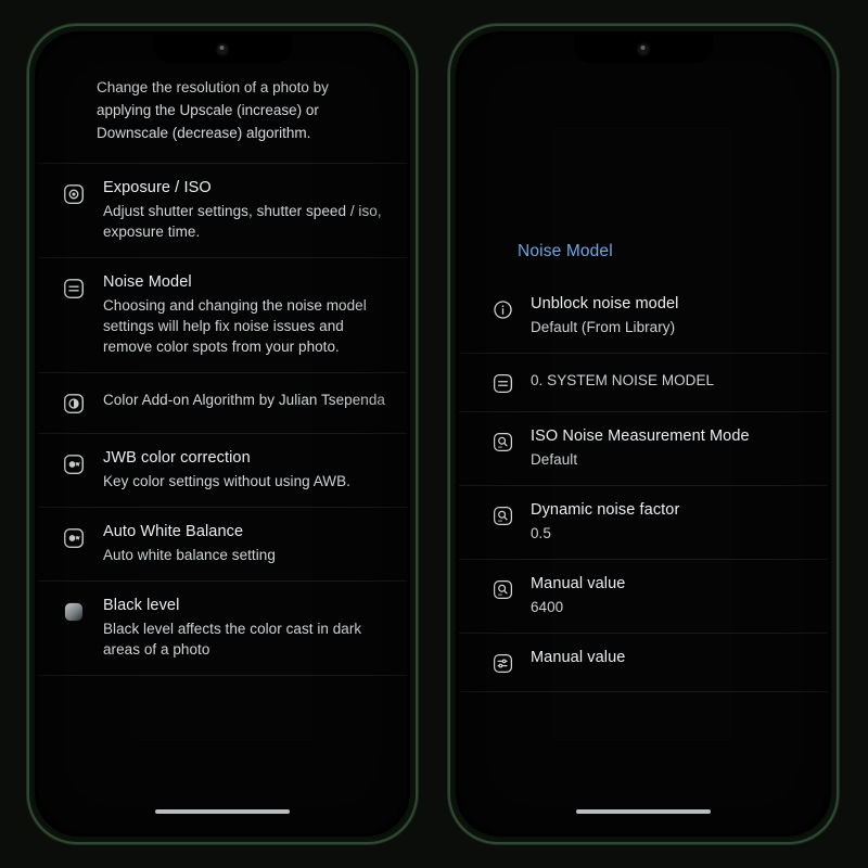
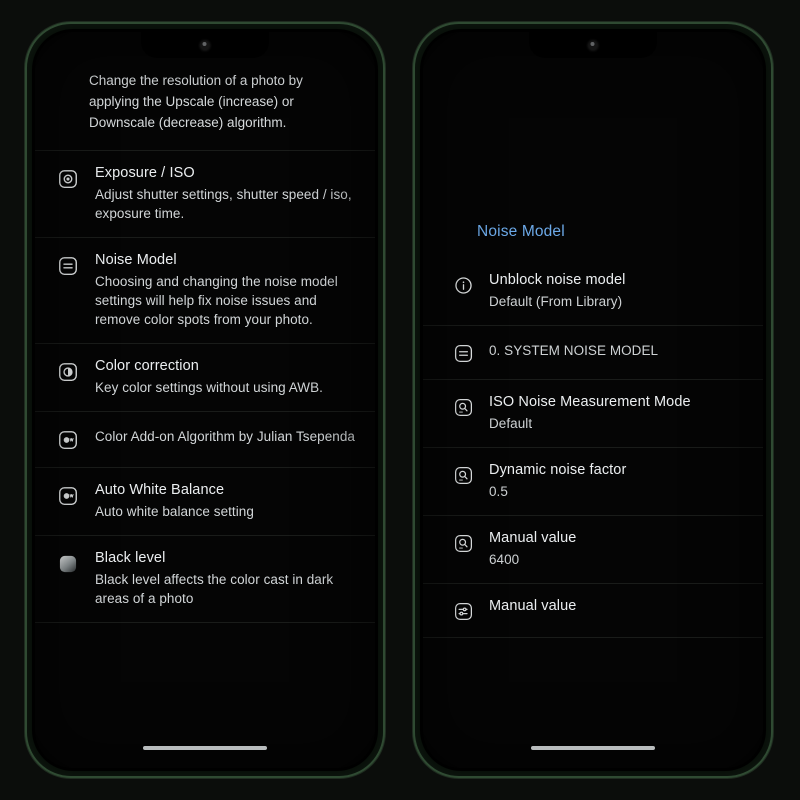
  Change the resolution of a photo by applying the Upscale (increase) or Downscale (decrease) algorithm.
  Exposure / ISO
  Adjust shutter settings, shutter speed / iso, exposure time.
  Noise Model
  Choosing and changing the noise model settings will help fix noise issues and remove color spots from your photo.
+ Color correction
- Color Add-on Algorithm by Julian Tsependa
+ Key color settings without using AWB.
- JWB color correction
- Key color settings without using AWB.
+ Color Add-on Algorithm by Julian Tsependa
  Auto White Balance
  Auto white balance setting
  Black level
  Black level affects the color cast in dark areas of a photo
  Noise Model
  Unblock noise model
  Default (From Library)
  0. SYSTEM NOISE MODEL
  ISO Noise Measurement Mode
  Default
  Dynamic noise factor
  0.5
  Manual value
  6400
  Manual value
